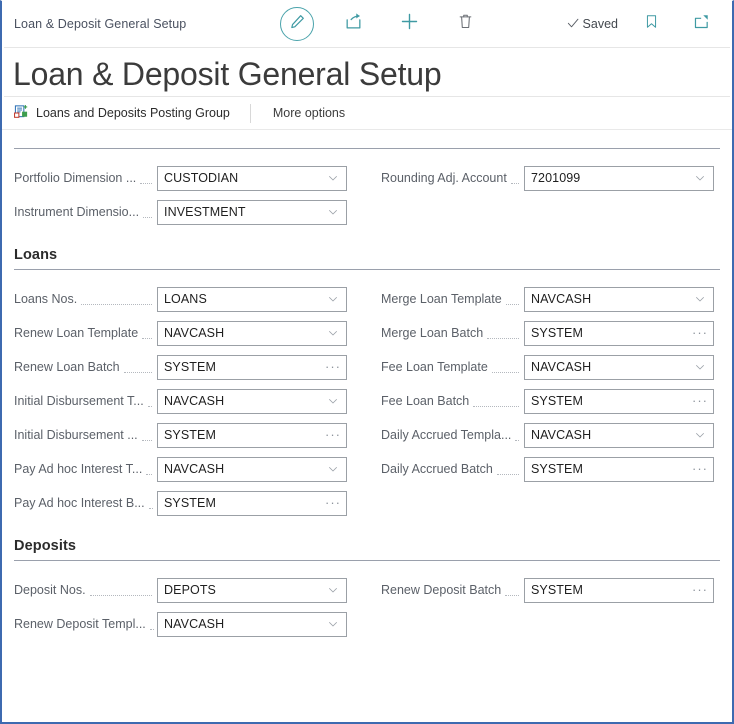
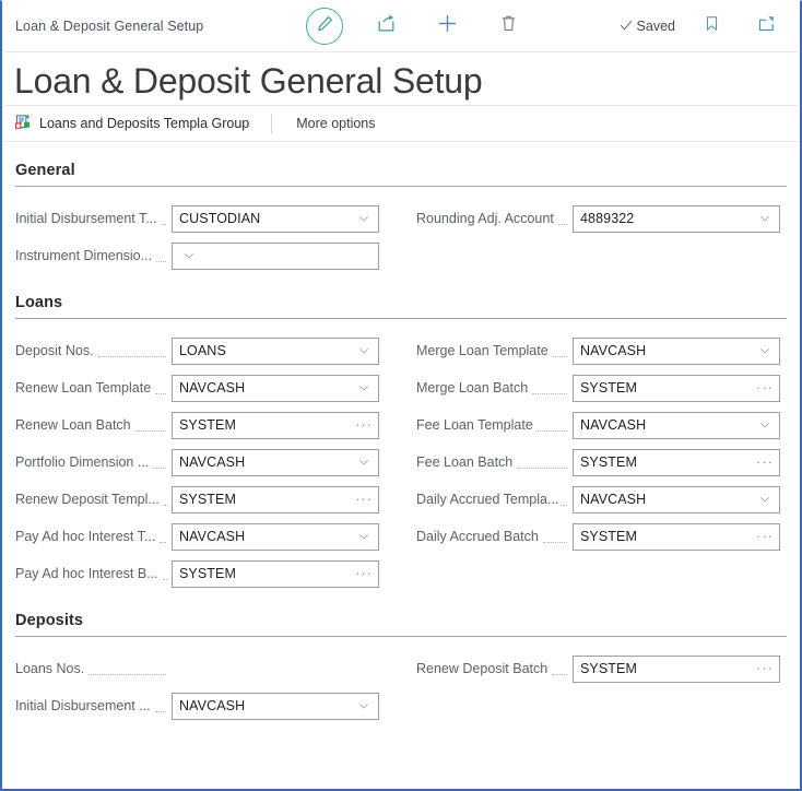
  Loan & Deposit General Setup
  Saved
  Loan & Deposit General Setup
- Loans and Deposits Posting Group
+ Loans and Deposits Templa Group
  More options
+ General
- Portfolio Dimension ...
+ Initial Disbursement T...
  CUSTODIAN
  Instrument Dimensio...
- INVESTMENT
  Rounding Adj. Account
- 7201099
+ 4889322
  Loans
- Loans Nos.
+ Deposit Nos.
  LOANS
  Renew Loan Template
  NAVCASH
  Renew Loan Batch
  SYSTEM
  ···
- Initial Disbursement T...
+ Portfolio Dimension ...
  NAVCASH
- Initial Disbursement ...
+ Renew Deposit Templ...
  SYSTEM
  ···
  Pay Ad hoc Interest T...
  NAVCASH
  Pay Ad hoc Interest B...
  SYSTEM
  ···
  Merge Loan Template
  NAVCASH
  Merge Loan Batch
  SYSTEM
  ···
  Fee Loan Template
  NAVCASH
  Fee Loan Batch
  SYSTEM
  ···
  Daily Accrued Templa...
  NAVCASH
  Daily Accrued Batch
  SYSTEM
  ···
  Deposits
- Deposit Nos.
+ Loans Nos.
- DEPOTS
- Renew Deposit Templ...
+ Initial Disbursement ...
  NAVCASH
  Renew Deposit Batch
  SYSTEM
  ···
